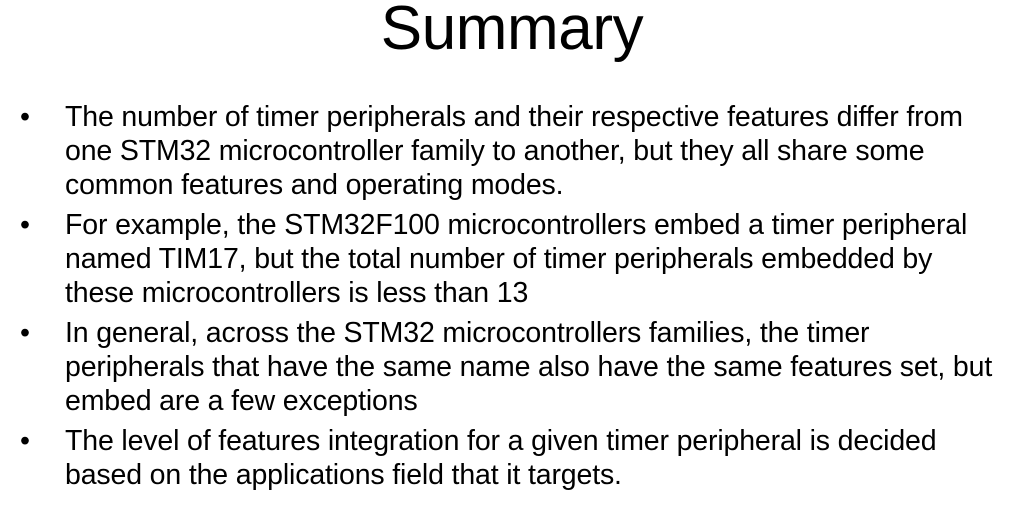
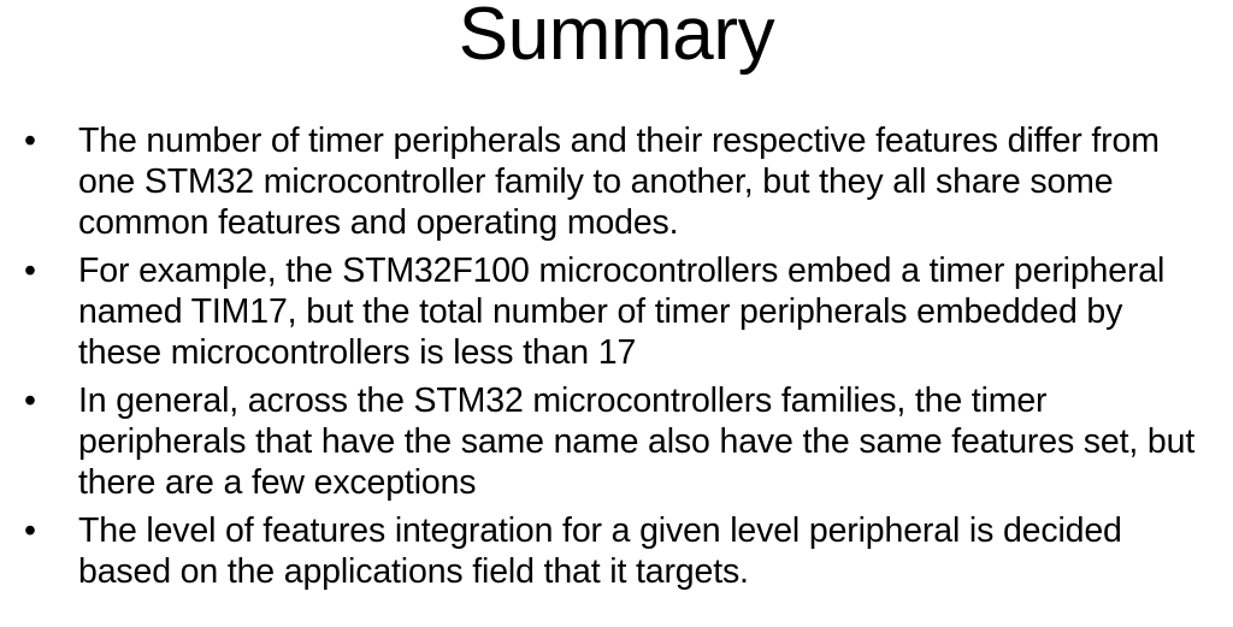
  Summary
  •
  The number of timer peripherals and their respective features differ from one STM32 microcontroller family to another, but they all share some common features and operating modes.
  •
- For example, the STM32F100 microcontrollers embed a timer peripheral named TIM17, but the total number of timer peripherals embedded by these microcontrollers is less than 13
+ For example, the STM32F100 microcontrollers embed a timer peripheral named TIM17, but the total number of timer peripherals embedded by these microcontrollers is less than 17
  •
- In general, across the STM32 microcontrollers families, the timer peripherals that have the same name also have the same features set, but embed are a few exceptions
+ In general, across the STM32 microcontrollers families, the timer peripherals that have the same name also have the same features set, but there are a few exceptions
  •
- The level of features integration for a given timer peripheral is decided based on the applications field that it targets.
+ The level of features integration for a given level peripheral is decided based on the applications field that it targets.
